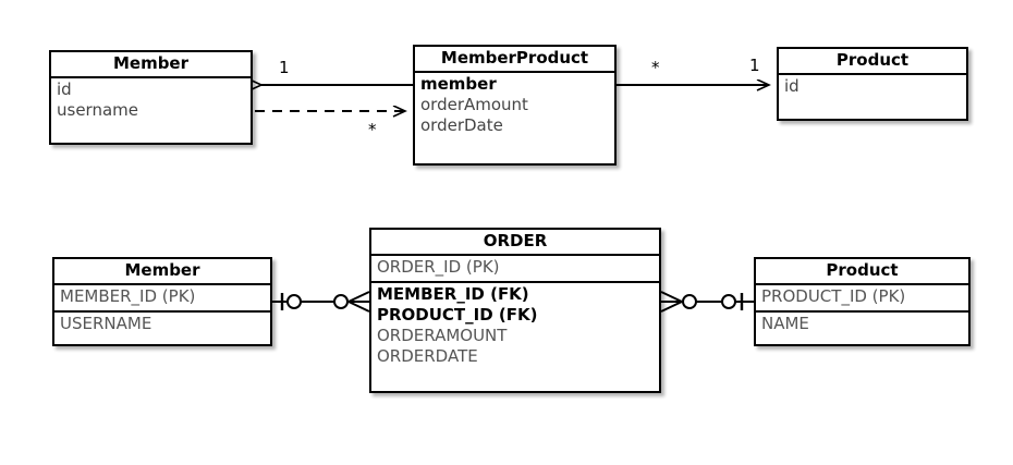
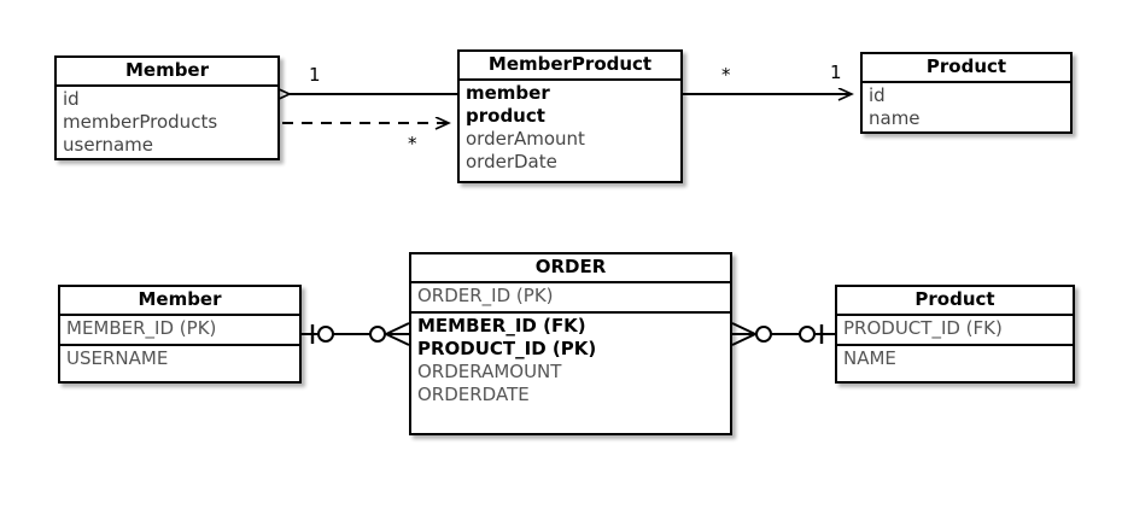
  1
  *
  *
  1
  Member
  id
+ memberProducts
  username
  MemberProduct
  member
+ product
  orderAmount
  orderDate
  Product
  id
+ name
  Member
  MEMBER_ID (PK)
  USERNAME
  ORDER
  ORDER_ID (PK)
  MEMBER_ID (FK)
- PRODUCT_ID (FK)
+ PRODUCT_ID (PK)
  ORDERAMOUNT
  ORDERDATE
  Product
- PRODUCT_ID (PK)
+ PRODUCT_ID (FK)
  NAME
